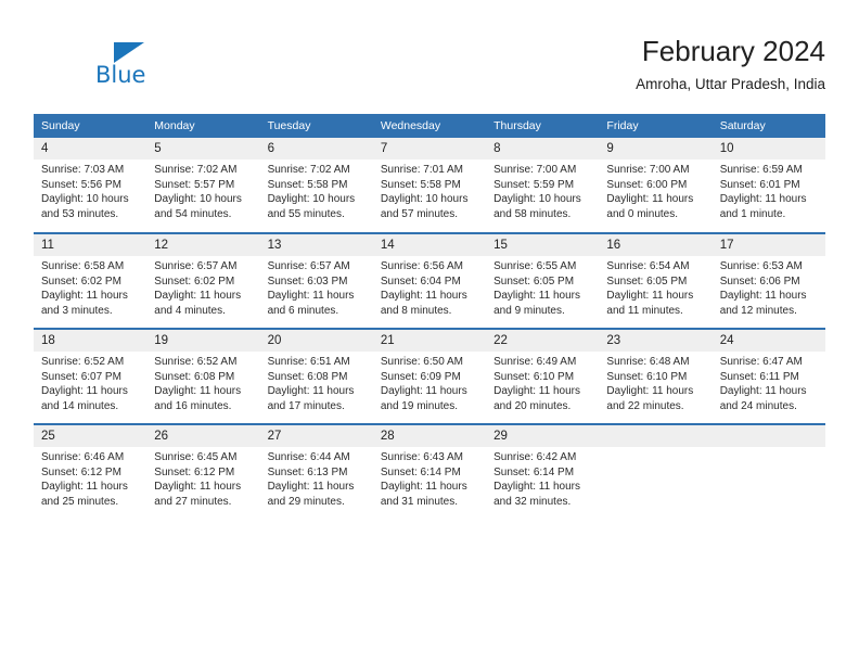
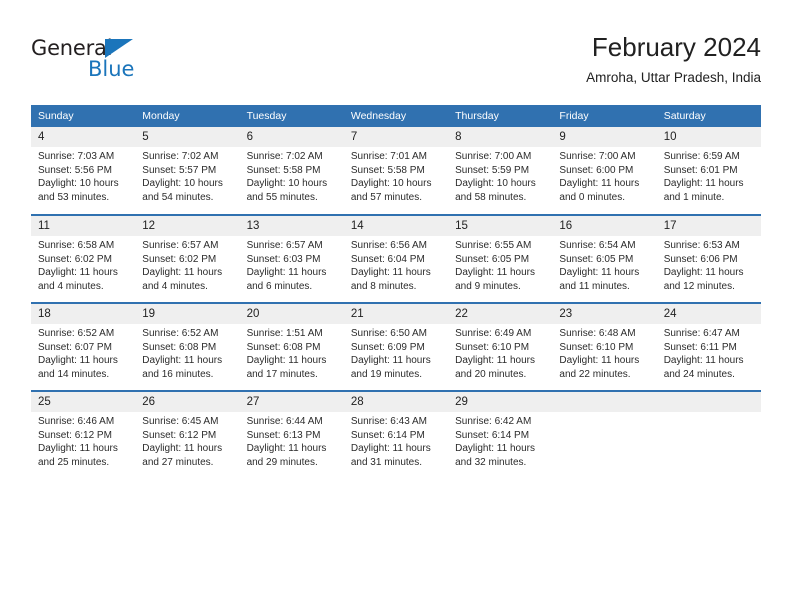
+ General
  Blue
  February 2024
  Amroha, Uttar Pradesh, India
  Sunday	Monday	Tuesday	Wednesday	Thursday	Friday	Saturday
  4Sunrise: 7:03 AMSunset: 5:56 PMDaylight: 10 hoursand 53 minutes.	5Sunrise: 7:02 AMSunset: 5:57 PMDaylight: 10 hoursand 54 minutes.	6Sunrise: 7:02 AMSunset: 5:58 PMDaylight: 10 hoursand 55 minutes.	7Sunrise: 7:01 AMSunset: 5:58 PMDaylight: 10 hoursand 57 minutes.	8Sunrise: 7:00 AMSunset: 5:59 PMDaylight: 10 hoursand 58 minutes.	9Sunrise: 7:00 AMSunset: 6:00 PMDaylight: 11 hoursand 0 minutes.	10Sunrise: 6:59 AMSunset: 6:01 PMDaylight: 11 hoursand 1 minute.
- 11Sunrise: 6:58 AMSunset: 6:02 PMDaylight: 11 hoursand 3 minutes.	12Sunrise: 6:57 AMSunset: 6:02 PMDaylight: 11 hoursand 4 minutes.	13Sunrise: 6:57 AMSunset: 6:03 PMDaylight: 11 hoursand 6 minutes.	14Sunrise: 6:56 AMSunset: 6:04 PMDaylight: 11 hoursand 8 minutes.	15Sunrise: 6:55 AMSunset: 6:05 PMDaylight: 11 hoursand 9 minutes.	16Sunrise: 6:54 AMSunset: 6:05 PMDaylight: 11 hoursand 11 minutes.	17Sunrise: 6:53 AMSunset: 6:06 PMDaylight: 11 hoursand 12 minutes.
+ 11Sunrise: 6:58 AMSunset: 6:02 PMDaylight: 11 hoursand 4 minutes.	12Sunrise: 6:57 AMSunset: 6:02 PMDaylight: 11 hoursand 4 minutes.	13Sunrise: 6:57 AMSunset: 6:03 PMDaylight: 11 hoursand 6 minutes.	14Sunrise: 6:56 AMSunset: 6:04 PMDaylight: 11 hoursand 8 minutes.	15Sunrise: 6:55 AMSunset: 6:05 PMDaylight: 11 hoursand 9 minutes.	16Sunrise: 6:54 AMSunset: 6:05 PMDaylight: 11 hoursand 11 minutes.	17Sunrise: 6:53 AMSunset: 6:06 PMDaylight: 11 hoursand 12 minutes.
- 18Sunrise: 6:52 AMSunset: 6:07 PMDaylight: 11 hoursand 14 minutes.	19Sunrise: 6:52 AMSunset: 6:08 PMDaylight: 11 hoursand 16 minutes.	20Sunrise: 6:51 AMSunset: 6:08 PMDaylight: 11 hoursand 17 minutes.	21Sunrise: 6:50 AMSunset: 6:09 PMDaylight: 11 hoursand 19 minutes.	22Sunrise: 6:49 AMSunset: 6:10 PMDaylight: 11 hoursand 20 minutes.	23Sunrise: 6:48 AMSunset: 6:10 PMDaylight: 11 hoursand 22 minutes.	24Sunrise: 6:47 AMSunset: 6:11 PMDaylight: 11 hoursand 24 minutes.
+ 18Sunrise: 6:52 AMSunset: 6:07 PMDaylight: 11 hoursand 14 minutes.	19Sunrise: 6:52 AMSunset: 6:08 PMDaylight: 11 hoursand 16 minutes.	20Sunrise: 1:51 AMSunset: 6:08 PMDaylight: 11 hoursand 17 minutes.	21Sunrise: 6:50 AMSunset: 6:09 PMDaylight: 11 hoursand 19 minutes.	22Sunrise: 6:49 AMSunset: 6:10 PMDaylight: 11 hoursand 20 minutes.	23Sunrise: 6:48 AMSunset: 6:10 PMDaylight: 11 hoursand 22 minutes.	24Sunrise: 6:47 AMSunset: 6:11 PMDaylight: 11 hoursand 24 minutes.
  25Sunrise: 6:46 AMSunset: 6:12 PMDaylight: 11 hoursand 25 minutes.	26Sunrise: 6:45 AMSunset: 6:12 PMDaylight: 11 hoursand 27 minutes.	27Sunrise: 6:44 AMSunset: 6:13 PMDaylight: 11 hoursand 29 minutes.	28Sunrise: 6:43 AMSunset: 6:14 PMDaylight: 11 hoursand 31 minutes.	29Sunrise: 6:42 AMSunset: 6:14 PMDaylight: 11 hoursand 32 minutes.
